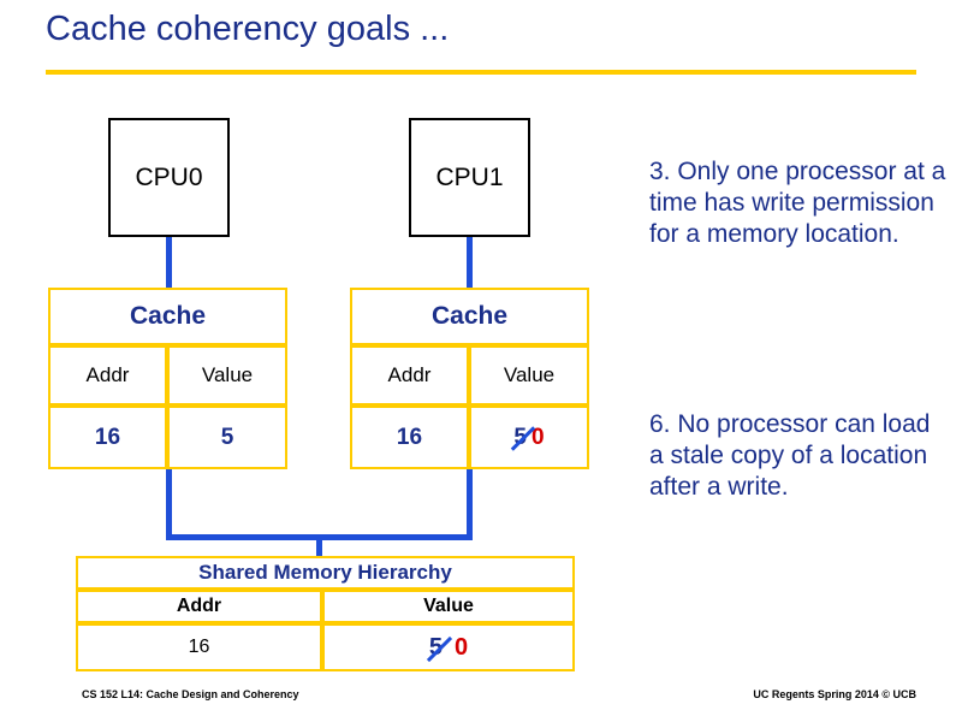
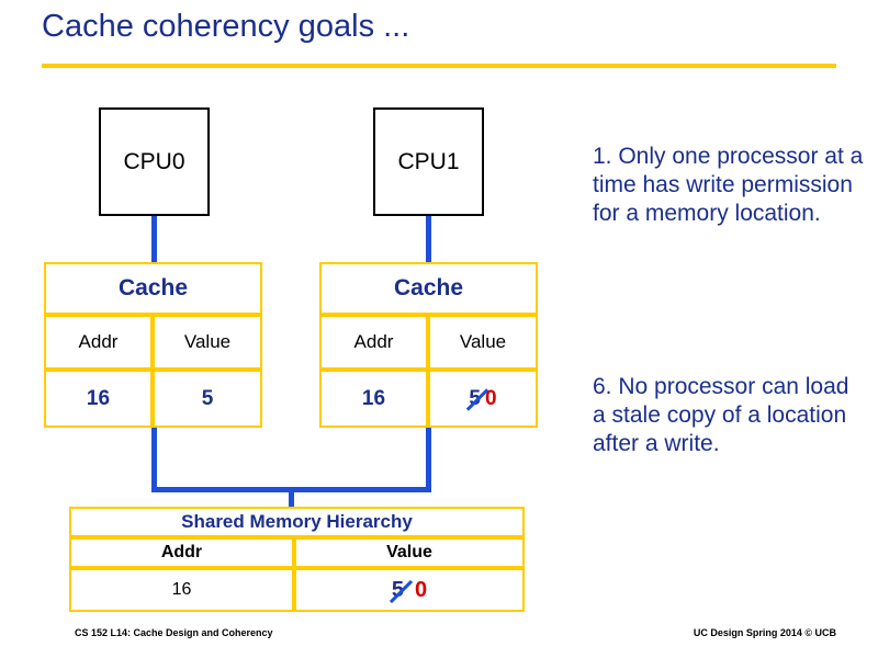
  Cache coherency goals ...
  CPU0
  CPU1
  Cache
  Addr
  Value
  16
  5
  Cache
  Addr
  Value
  16
  0
  Shared Memory Hierarchy
  Addr
  Value
  16
  5
  0
- 3. Only one processor at a time has write permission for a memory location.
+ 1. Only one processor at a time has write permission for a memory location.
  6. No processor can load a stale copy of a location after a write.
  CS 152 L14: Cache Design and Coherency
- UC Regents Spring 2014 © UCB
+ UC Design Spring 2014 © UCB
